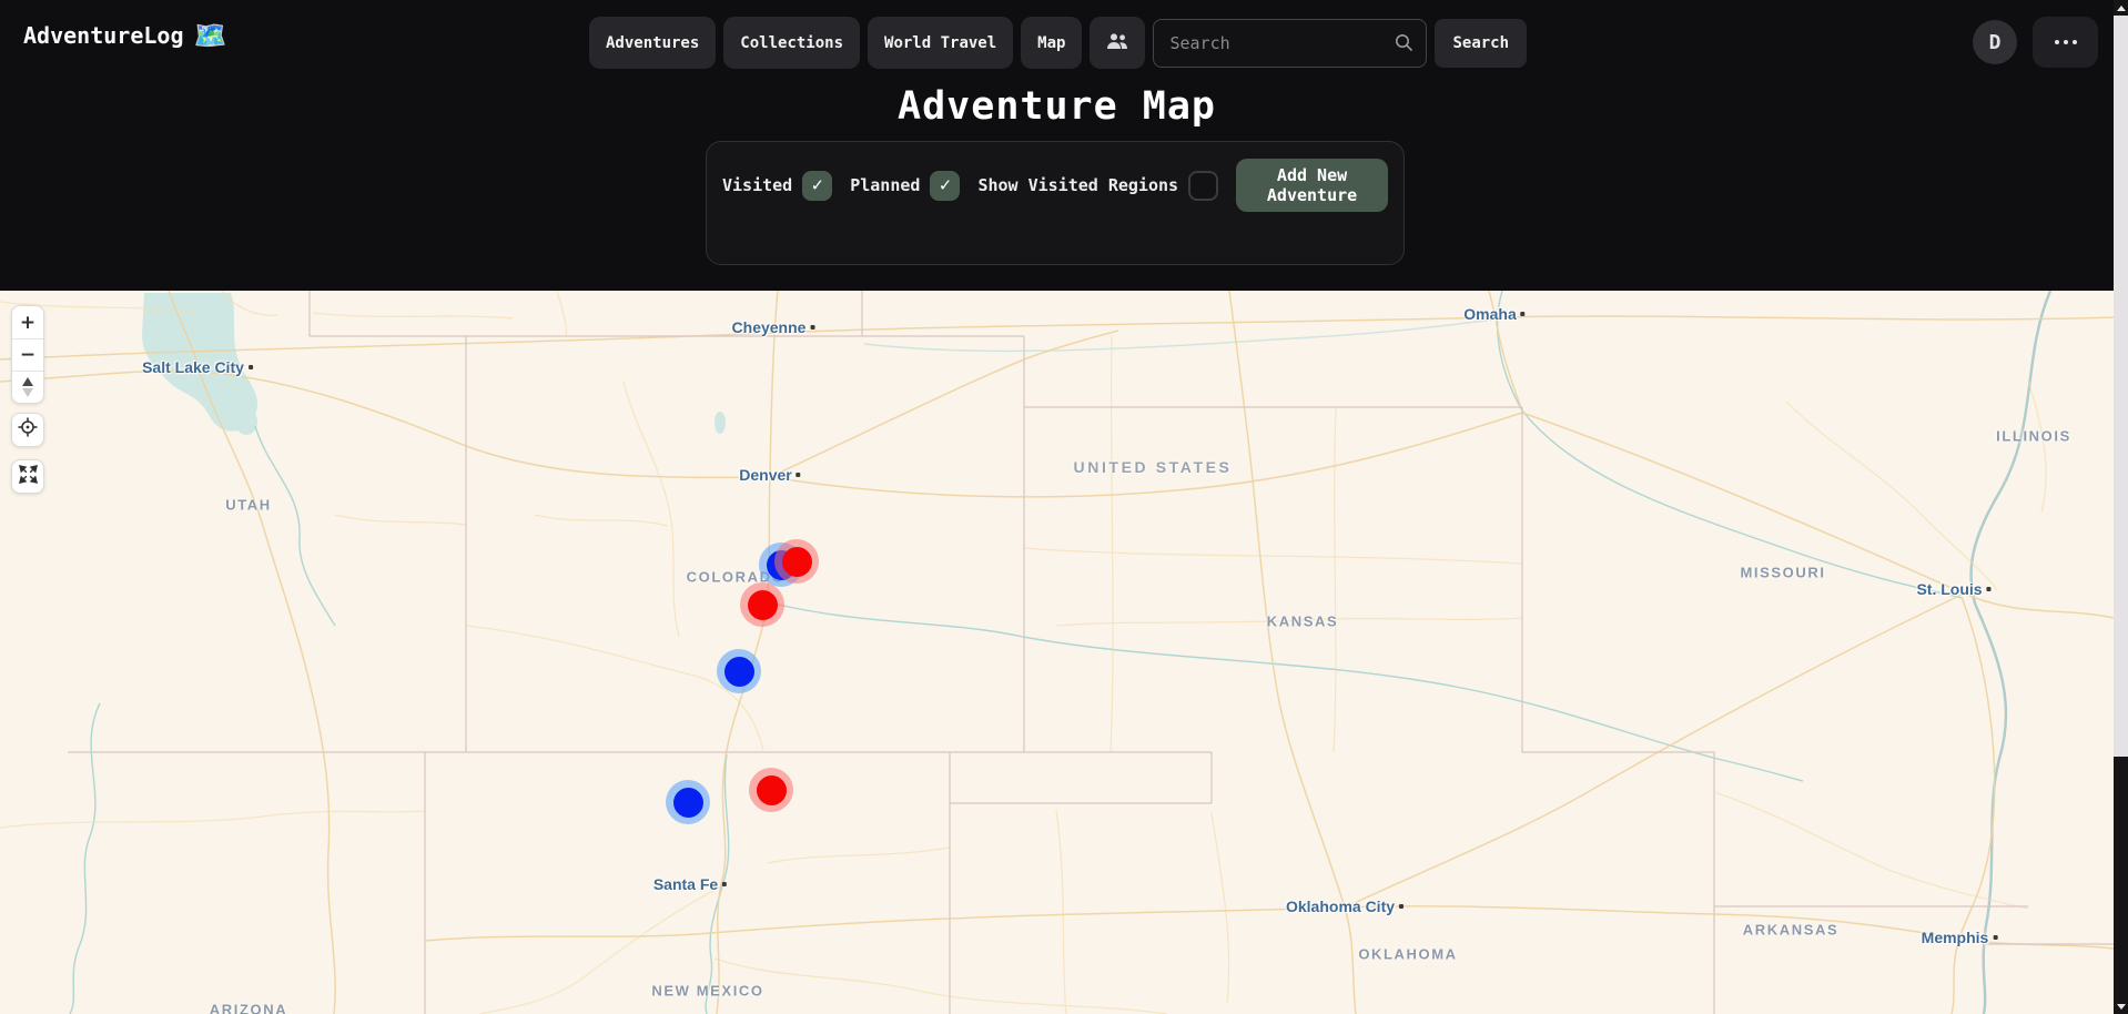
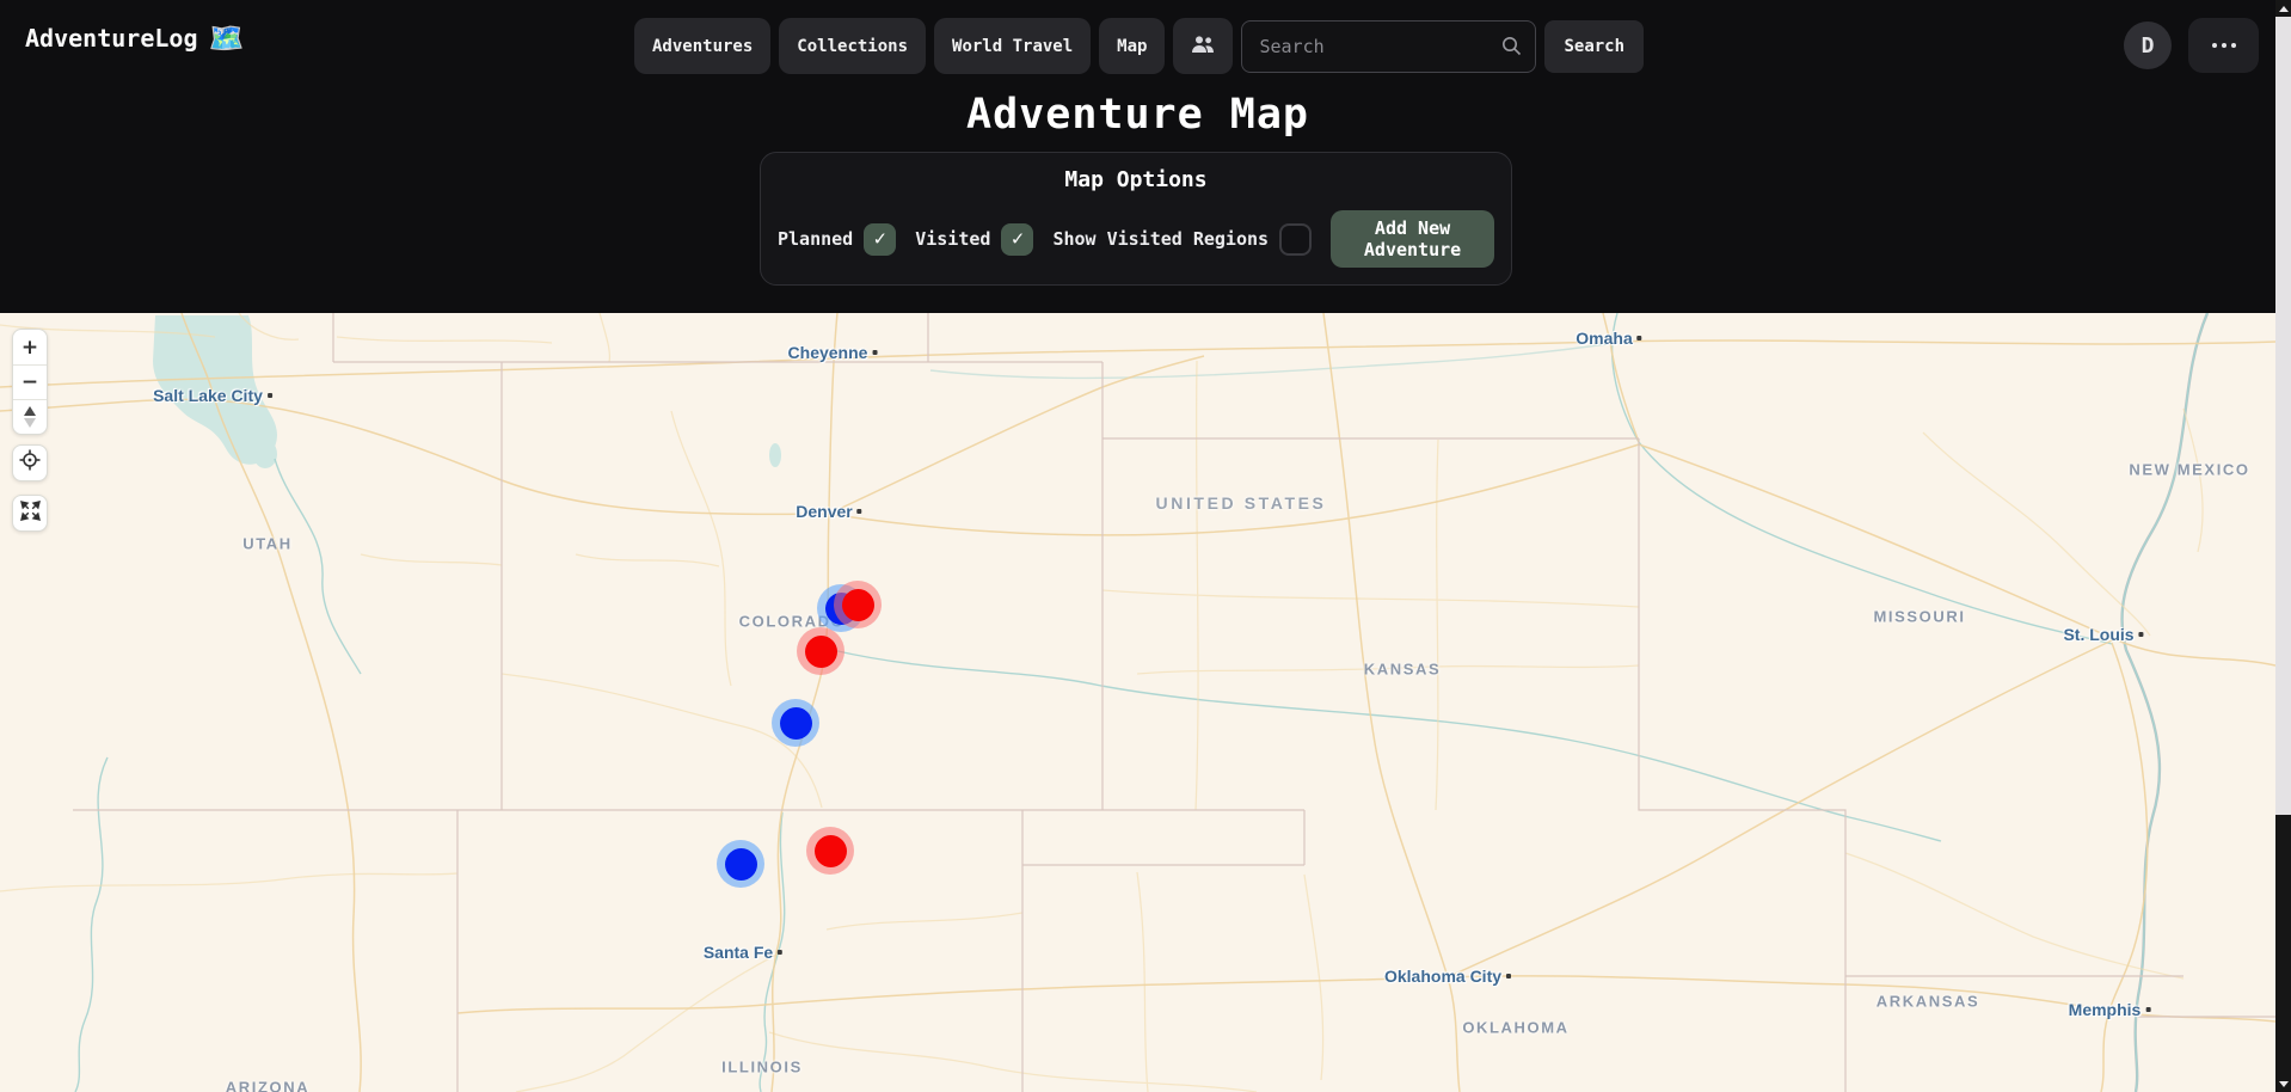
  AdventureLog
  🗺️
  Adventures
  Collections
  World Travel
  Map
  Search
  Search
  D
  Adventure Map
+ Map Options
- Visited
+ Planned
  ✓
- Planned
+ Visited
  ✓
  Show Visited Regions
  Add New Adventure
  UTAH
  COLORAD
  KANSAS
  MISSOURI
- ILLINOIS
+ NEW MEXICO
  OKLAHOMA
  ARKANSAS
- NEW MEXICO
+ ILLINOIS
  ARIZONA
  UNITED STATES
  Salt Lake City
  Cheyenne
  Denver
  Omaha
  St. Louis
  Santa Fe
  Oklahoma City
  Memphis
  +
  −
